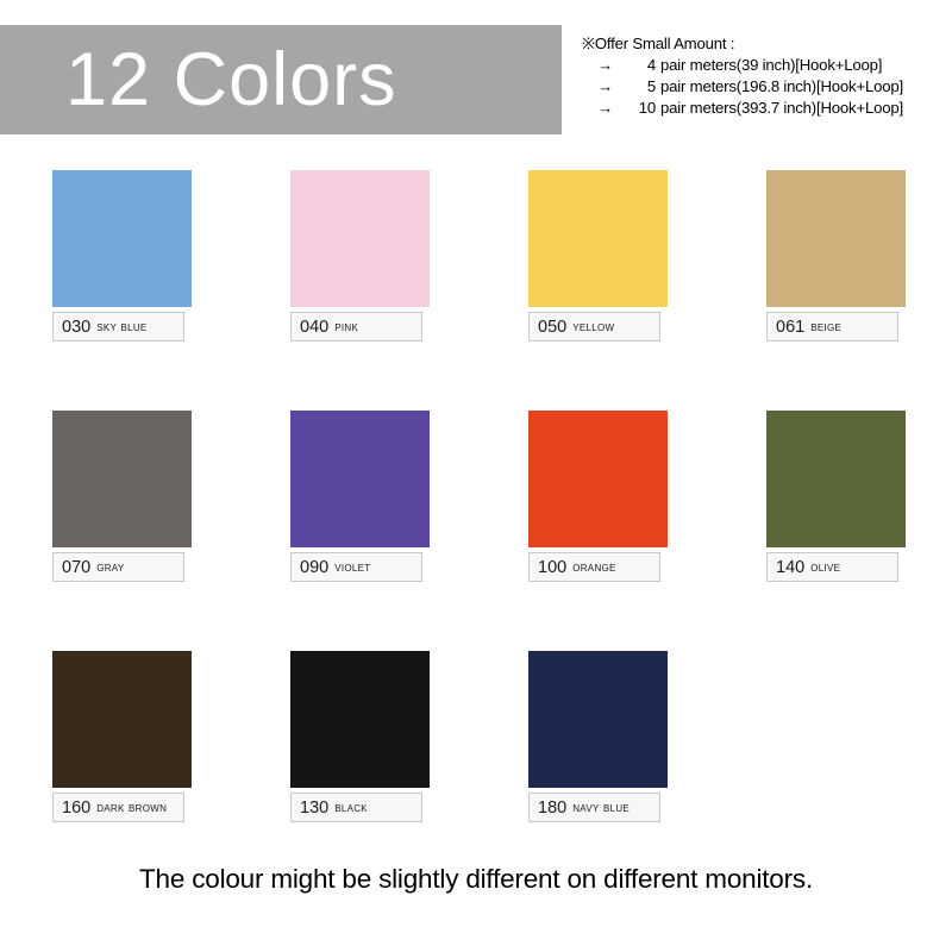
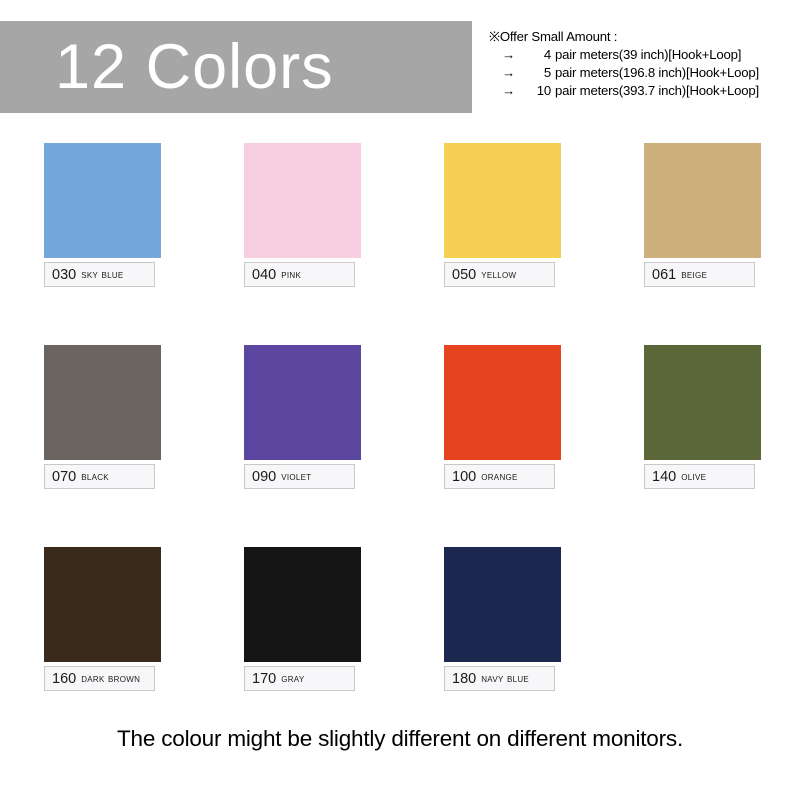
  12 Colors
  ※Offer Small Amount :
  →
  4
  pair meters(39 inch)[Hook+Loop]
  →
  5
  pair meters(196.8 inch)[Hook+Loop]
  →
  10
  pair meters(393.7 inch)[Hook+Loop]
  030
  sky blue
  040
  pink
  050
  yellow
  061
  beige
  070
- gray
+ black
  090
  violet
  100
  orange
  140
  olive
  160
  dark brown
- 130
+ 170
- black
+ gray
  180
  navy blue
  The colour might be slightly different on different monitors.
